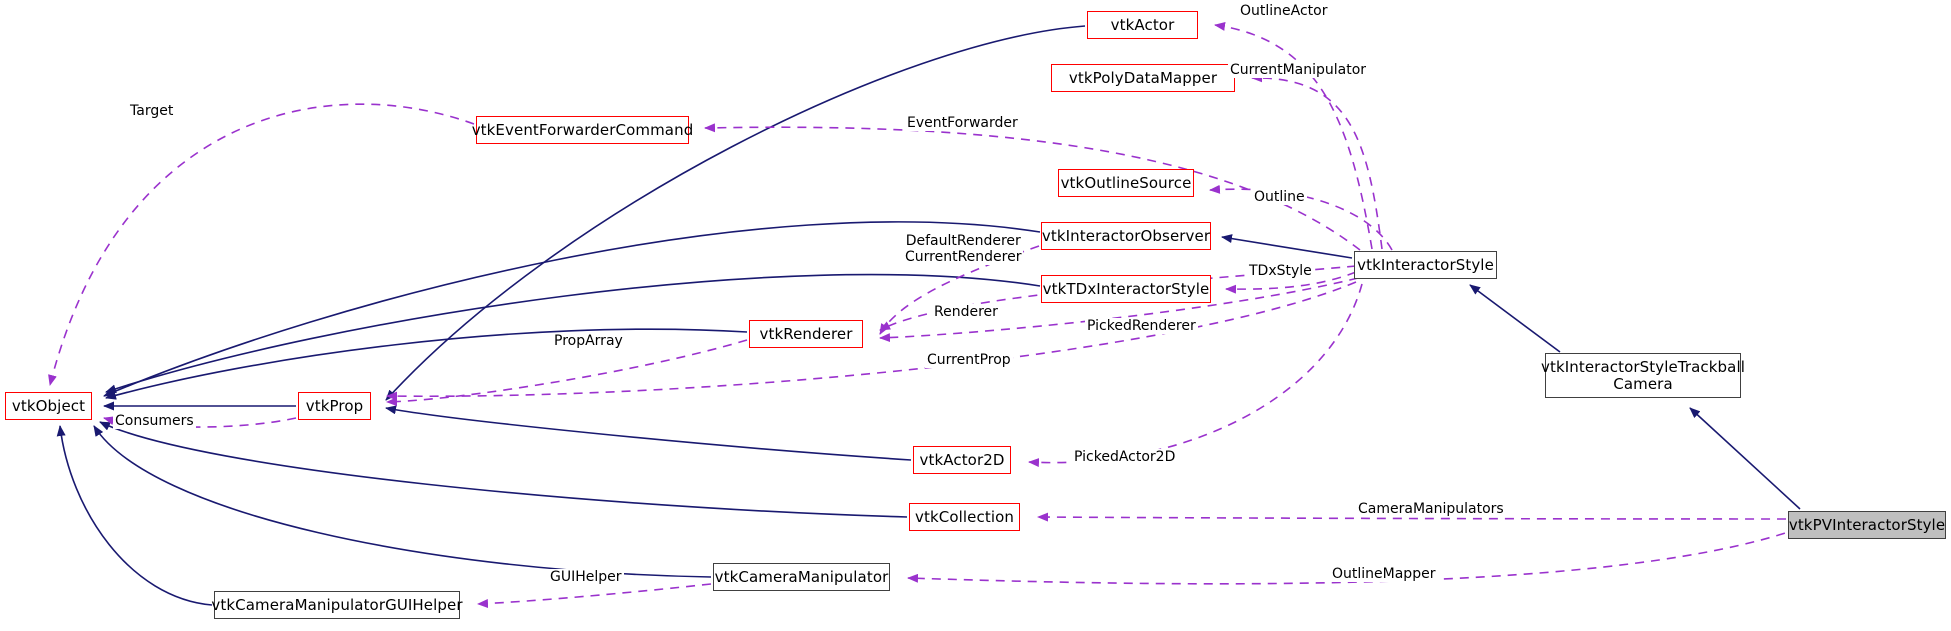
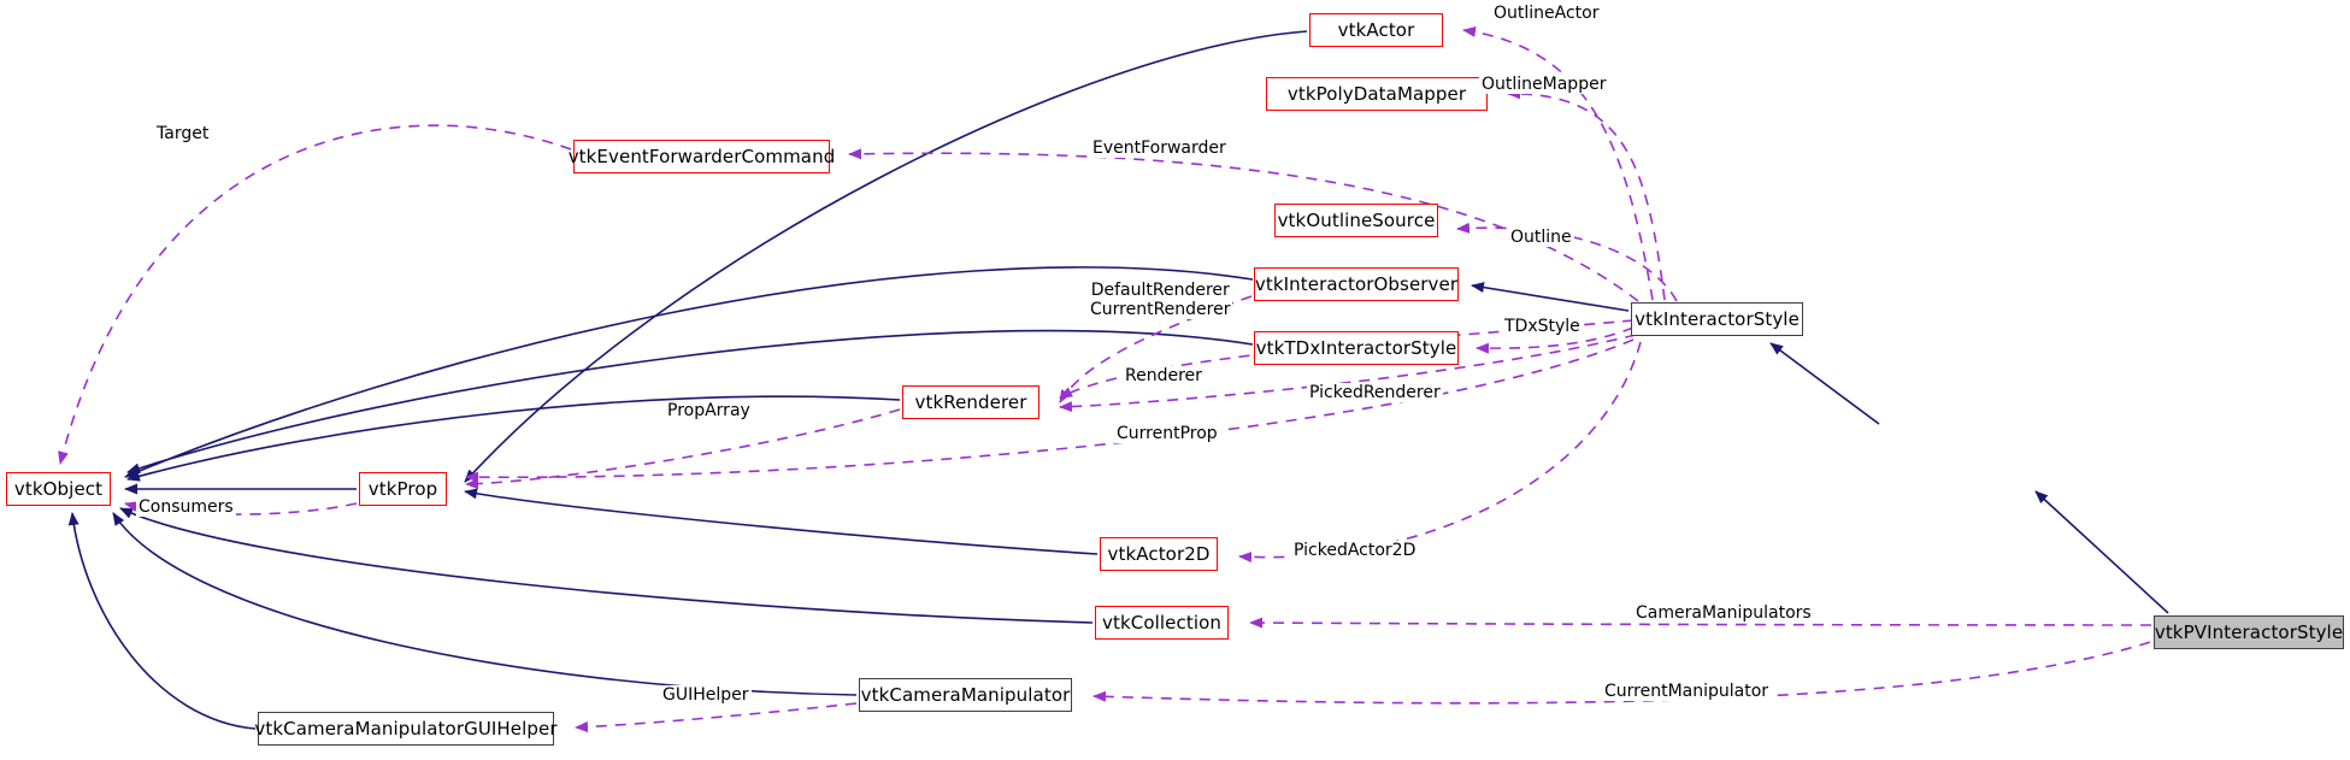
  vtkActor
  vtkPolyDataMapper
  vtkEventForwarderCommand
  vtkOutlineSource
  vtkInteractorObserver
  vtkTDxInteractorStyle
  vtkInteractorStyle
  vtkRenderer
- vtkInteractorStyleTrackball
- Camera
  vtkObject
  vtkProp
  vtkActor2D
  vtkCollection
  vtkPVInteractorStyle
  vtkCameraManipulator
  vtkCameraManipulatorGUIHelper
  OutlineActor
- CurrentManipulator
+ OutlineMapper
  Target
  EventForwarder
  Outline
  DefaultRenderer
  CurrentRenderer
  TDxStyle
  Renderer
  PickedRenderer
  PropArray
  CurrentProp
  Consumers
  PickedActor2D
  CameraManipulators
- OutlineMapper
+ CurrentManipulator
  GUIHelper
